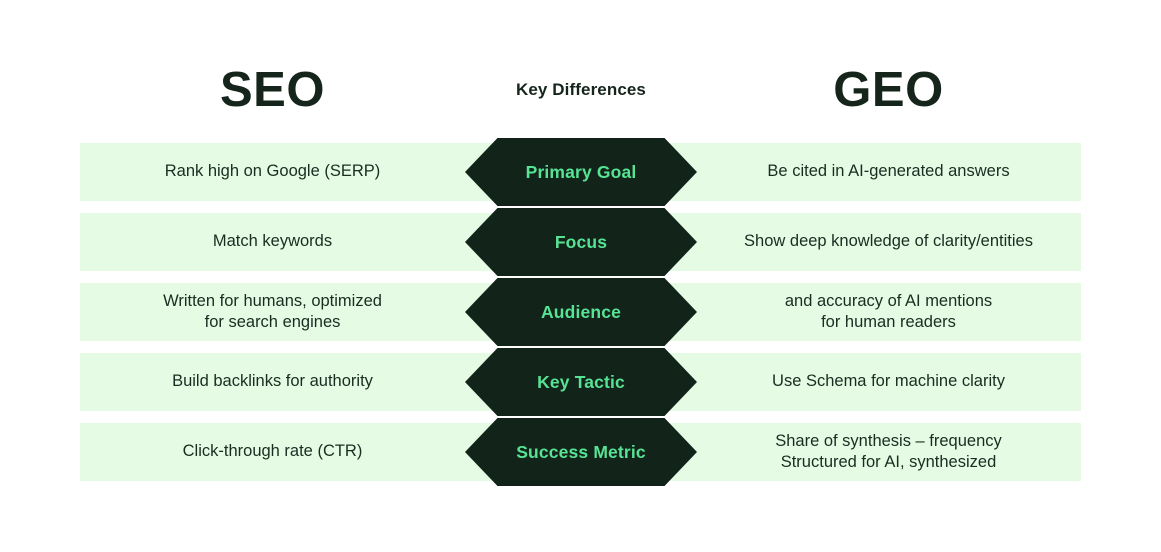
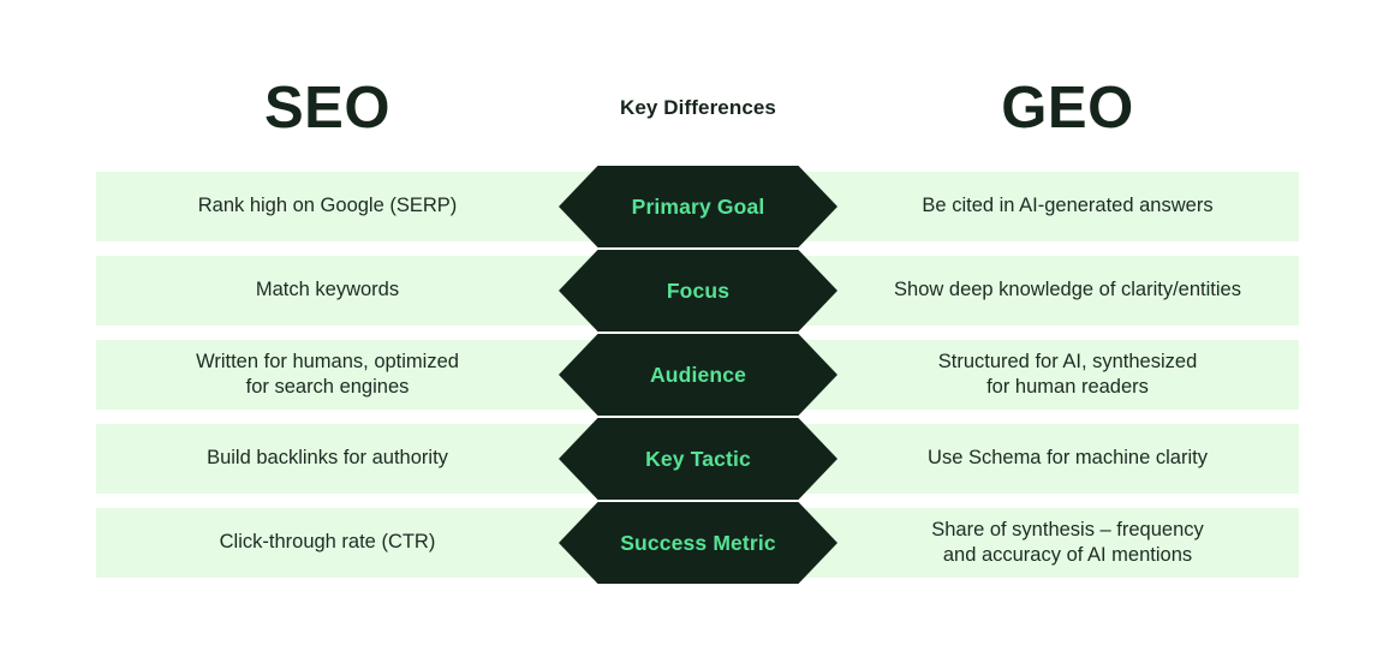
  SEO
  Key Differences
  GEO
  Rank high on Google (SERP)
  Primary Goal
  Be cited in AI-generated answers
  Match keywords
  Focus
  Show deep knowledge of clarity/entities
  Written for humans, optimized
  for search engines
  Audience
- and accuracy of AI mentions
+ Structured for AI, synthesized
  for human readers
  Build backlinks for authority
  Key Tactic
  Use Schema for machine clarity
  Click-through rate (CTR)
  Success Metric
  Share of synthesis – frequency
- Structured for AI, synthesized
+ and accuracy of AI mentions
